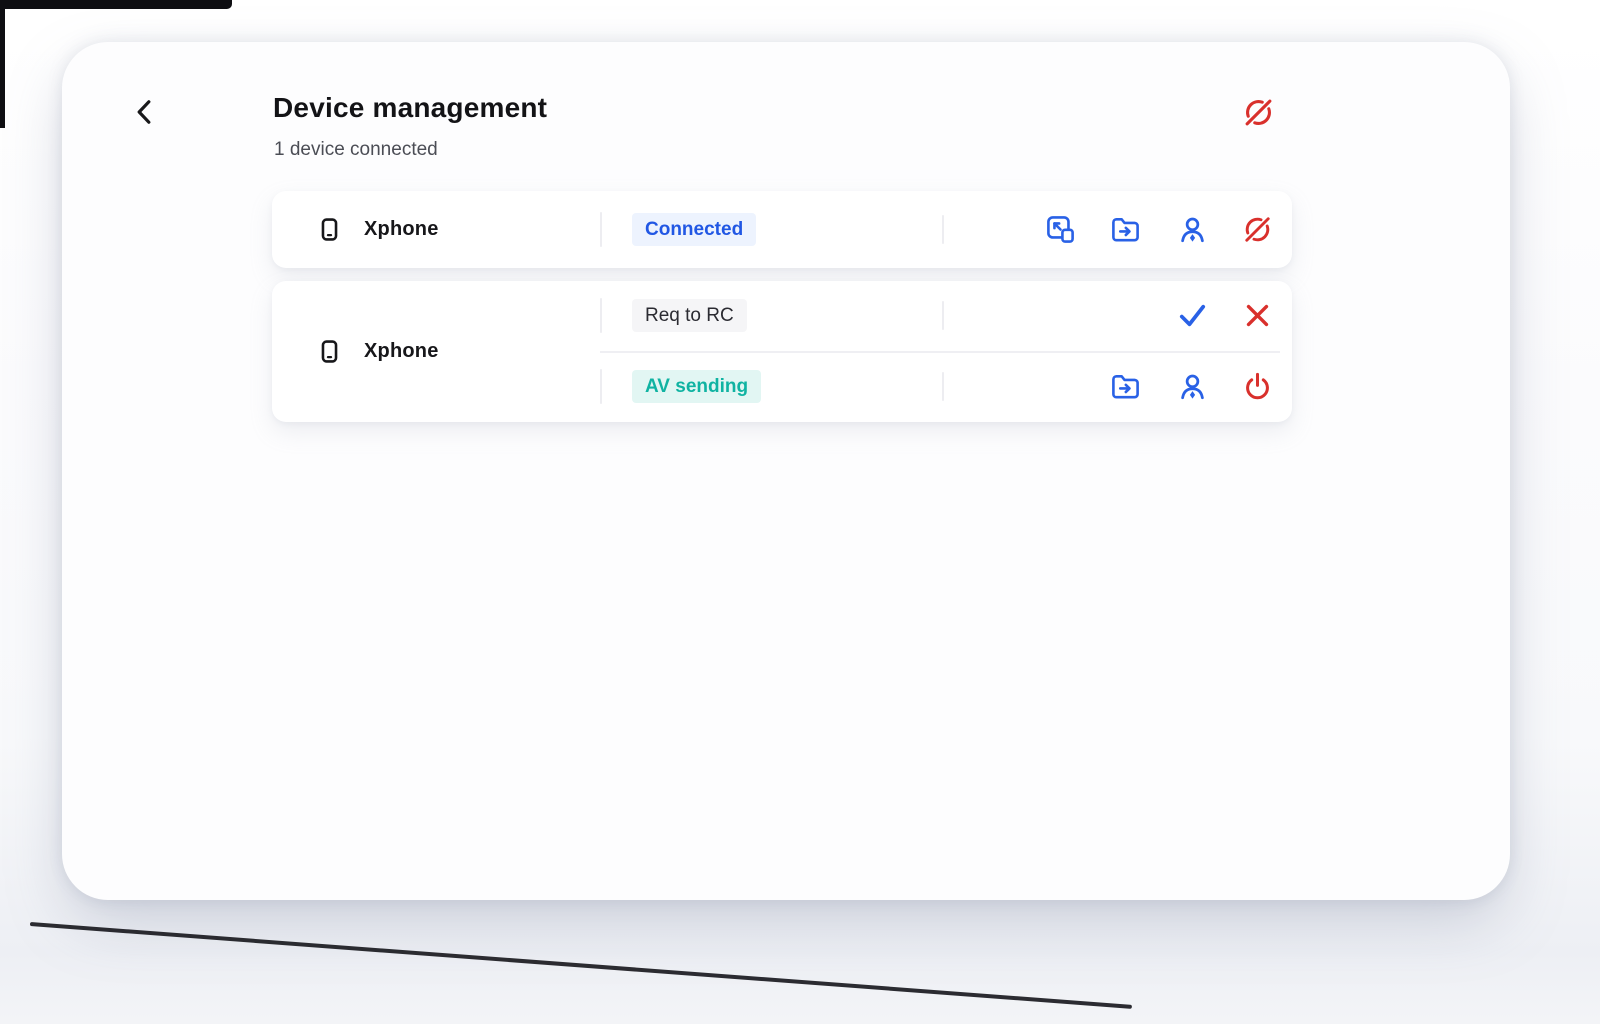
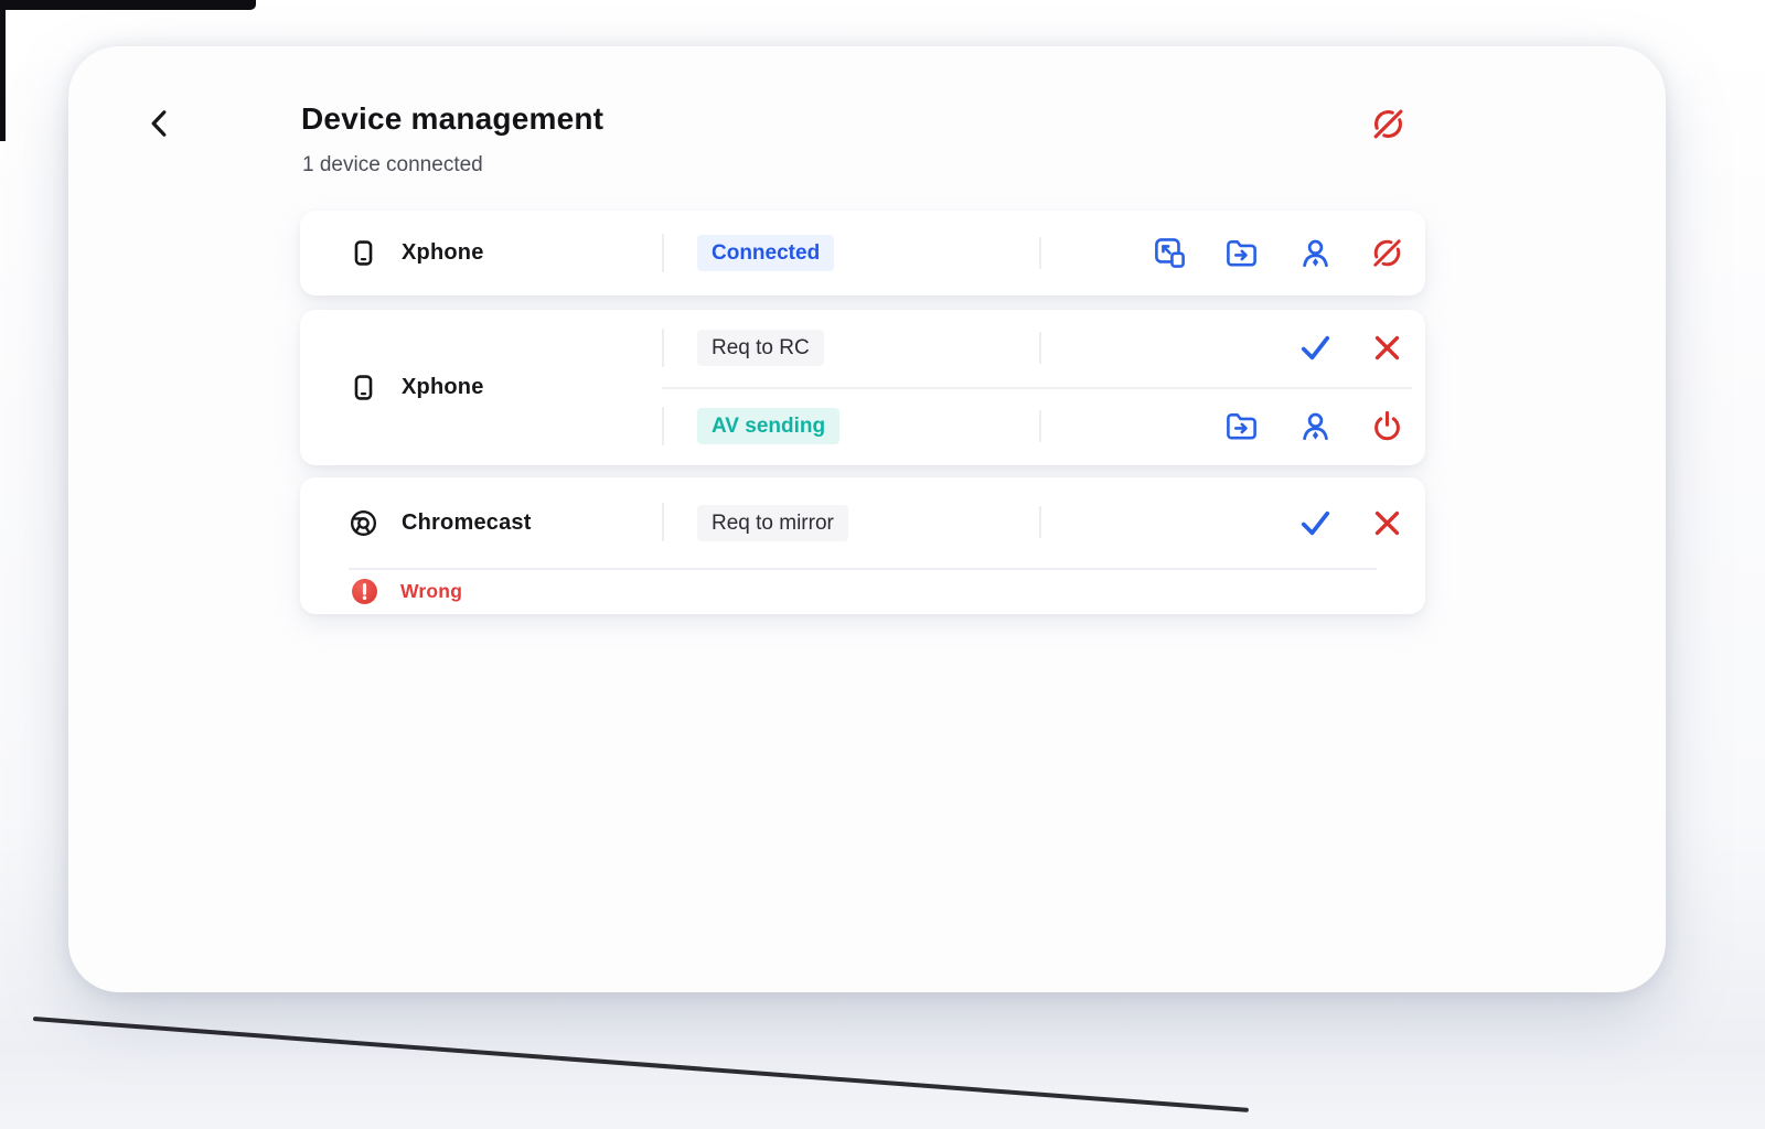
  Device management
  1 device connected
  Xphone
  Connected
  Xphone
  Req to RC
  AV sending
+ Chromecast
+ Req to mirror
+ Wrong
